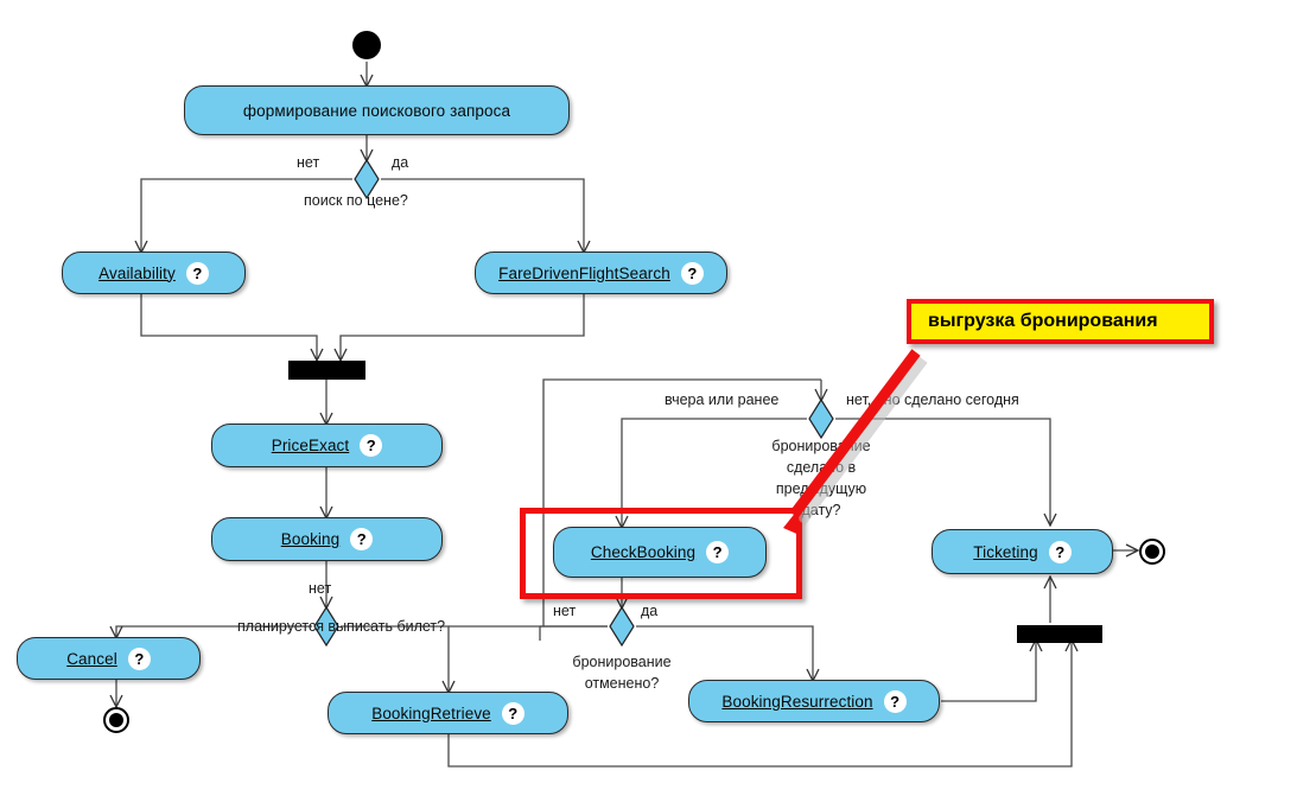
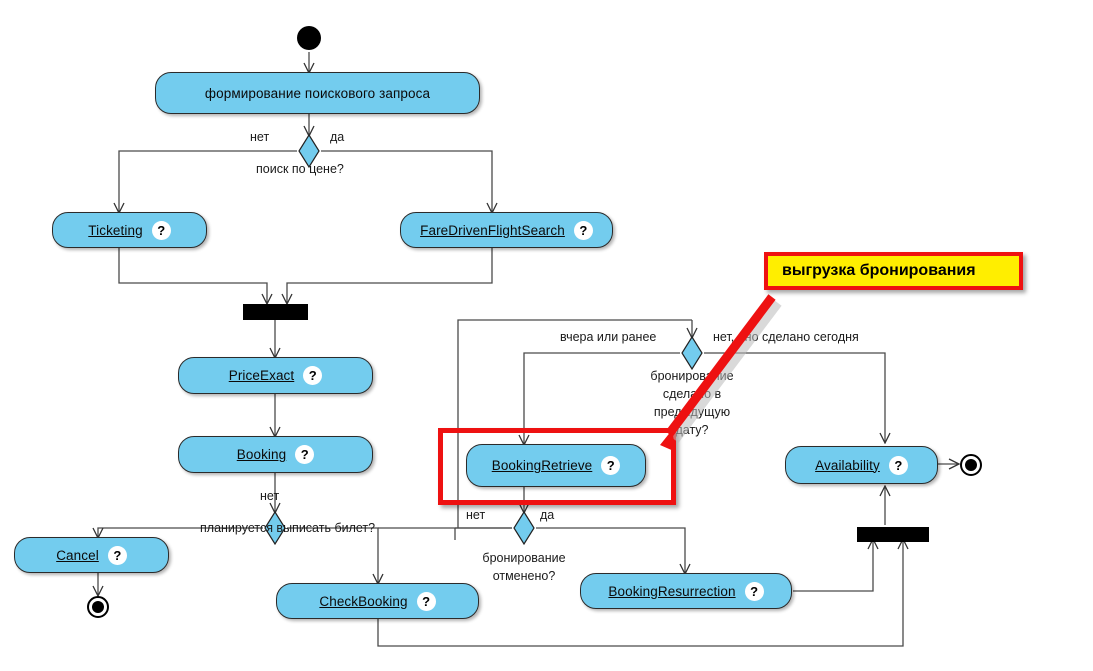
  формирование поискового запроса
  нет
  да
  поиск по цене?
- Availability
+ Ticketing
  ?
  FareDrivenFlightSearch
  ?
  PriceExact
  ?
  Booking
  ?
  нет
  планируется выписать билет?
  Cancel
  ?
  вчера или ранее
  нет,но сделано сегодня
  бронировие
  сдело в
  преддущую
  дату?
- CheckBooking
+ BookingRetrieve
  ?
- Ticketing
+ Availability
  ?
  нет
  да
  бронирование
  отменено?
- BookingRetrieve
+ CheckBooking
  ?
  BookingResurrection
  ?
  выгрузка бронирования
